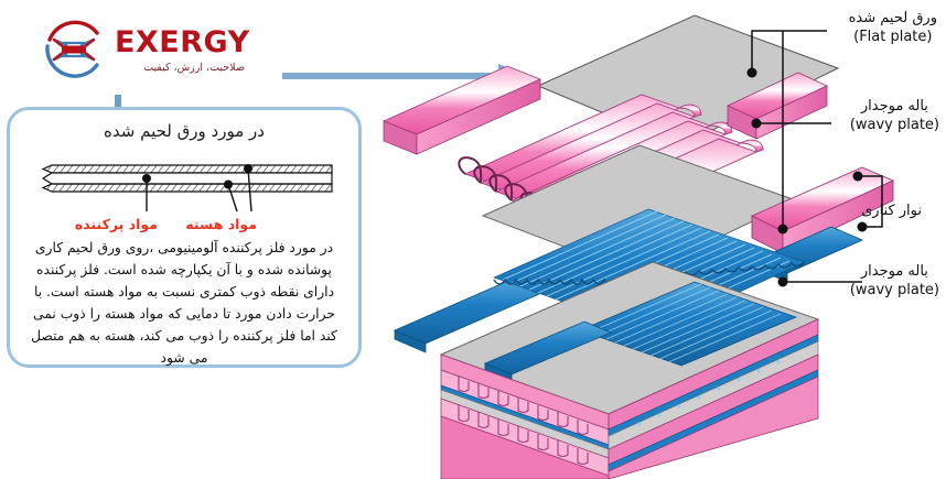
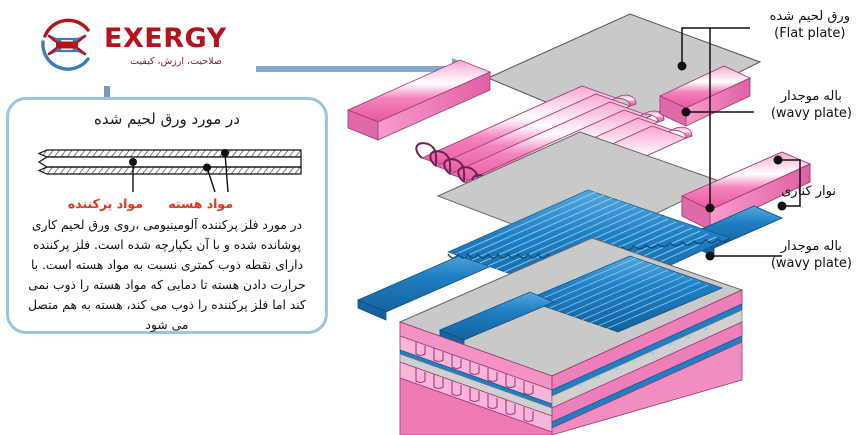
  EXERGY
  صلاحیت، ارزش، کیفیت
  در مورد ورق لحیم شده
  مواد هسته
  مواد پرکننده
- در مورد فلز پرکننده آلومینیومی ،روی ورق لحیم کاری پوشانده شده و با آن یکپارچه شده است. فلز پرکننده دارای نقطه ذوب کمتری نسبت به مواد هسته است. با حرارت دادن مورد تا دمایی که مواد هسته را ذوب نمی کند اما فلز پرکننده را ذوب می کند، هسته به هم متصل می شود
+ در مورد فلز پرکننده آلومینیومی ،روی ورق لحیم کاری پوشانده شده و با آن یکپارچه شده است. فلز پرکننده دارای نقطه ذوب کمتری نسبت به مواد هسته است. با حرارت دادن هسته تا دمایی که مواد هسته را ذوب نمی کند اما فلز پرکننده را ذوب می کند، هسته به هم متصل می شود
  ورق لحیم شده
  (Flat plate)
  باله موجدار
  (wavy plate)
  نوار کناری
  باله موجدار
  (wavy plate)
